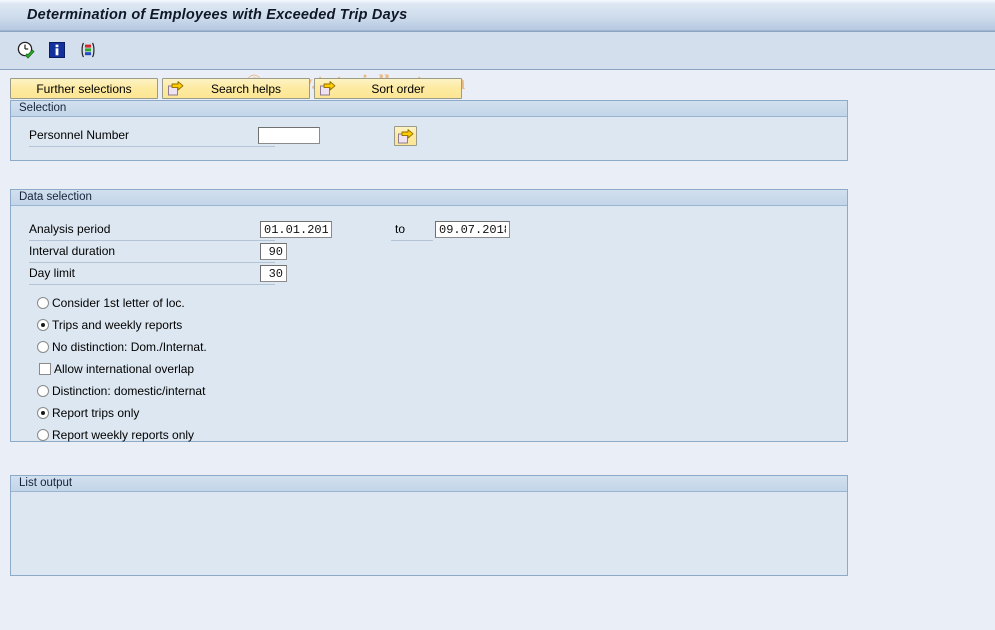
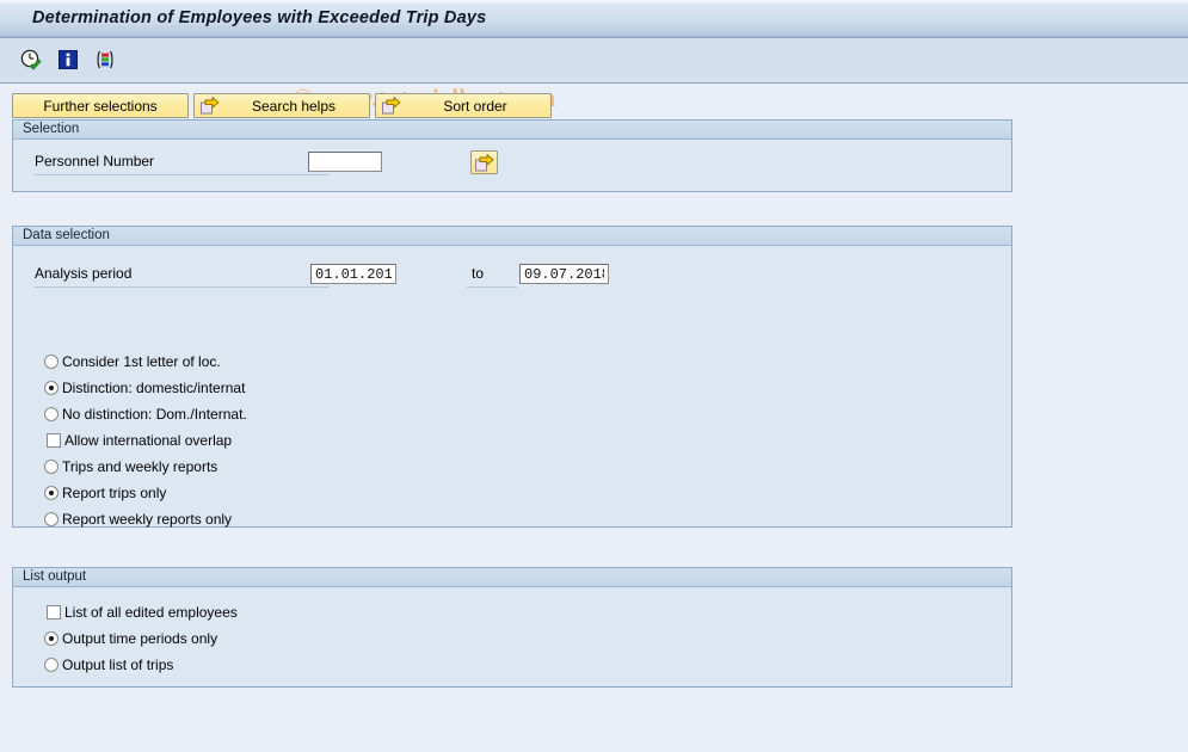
  Determination of Employees with Exceeded Trip Days
  Further selections
  Search helps
  Sort order
  Selection
  Personnel Number
  Data selection
  Analysis period
  01.01.201
  to
  09.07.201
- Interval duration
- 90
- Day limit
- 30
  Consider 1st letter of loc.
- Trips and weekly reports
+ Distinction: domestic/internat
  No distinction: Dom./Internat.
  Allow international overlap
- Distinction: domestic/internat
+ Trips and weekly reports
  Report trips only
  Report weekly reports only
  List output
+ List of all edited employees
+ Output time periods only
+ Output list of trips
